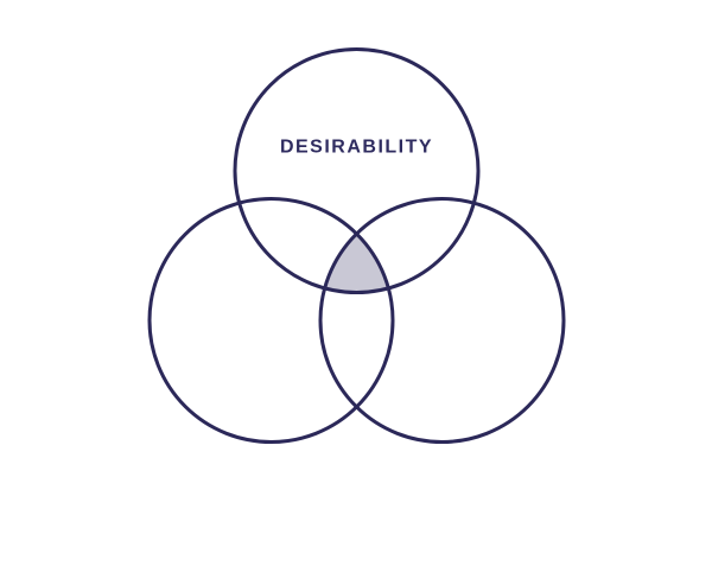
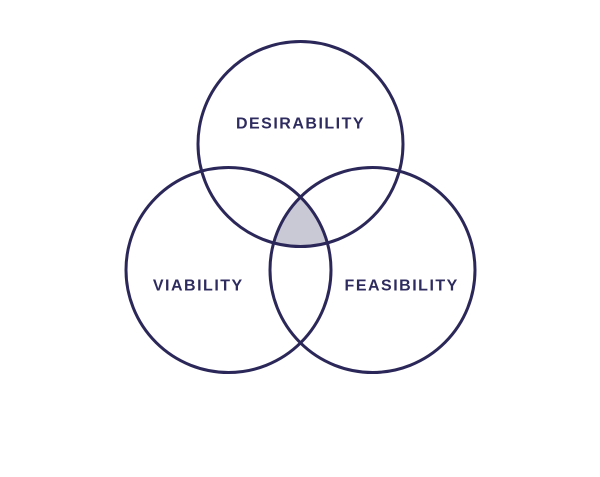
  DESIRABILITY
+ VIABILITY
+ FEASIBILITY
